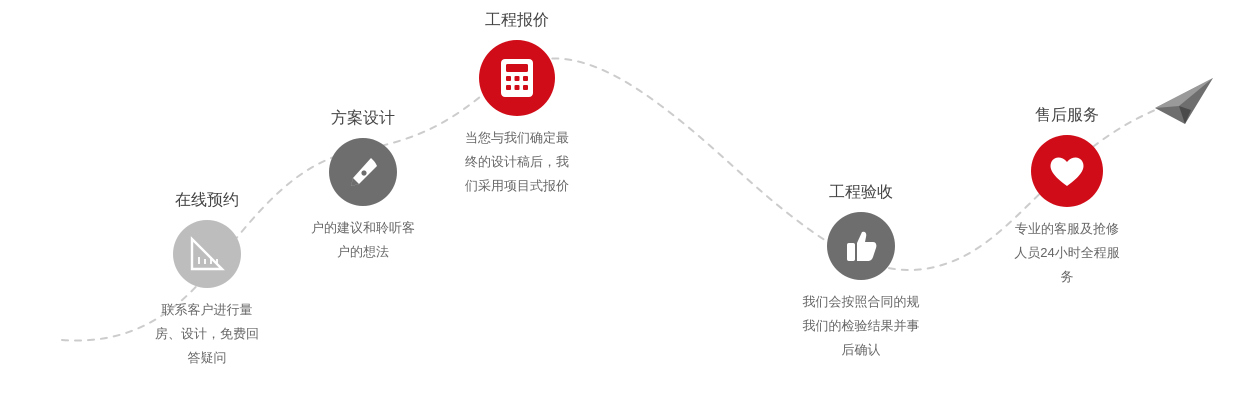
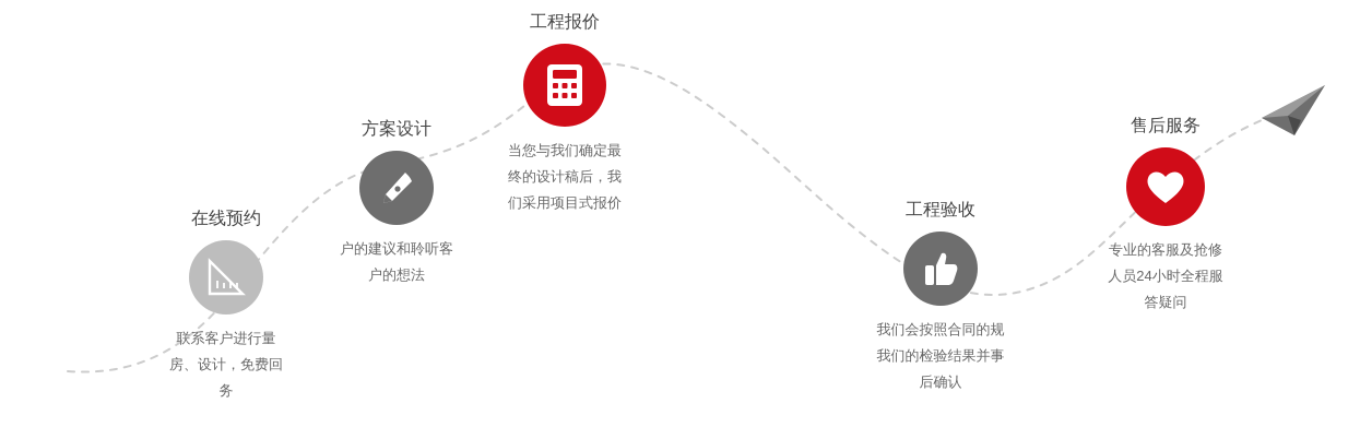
  在线预约
  联系客户进行量
  房、设计，免费回
- 答疑问
+ 务
  方案设计
  户的建议和聆听客
  户的想法
  工程报价
  当您与我们确定最
  终的设计稿后，我
  们采用项目式报价
  工程验收
  我们会按照合同的规
  我们的检验结果并事
  后确认
  售后服务
  专业的客服及抢修
  人员24小时全程服
- 务
+ 答疑问
